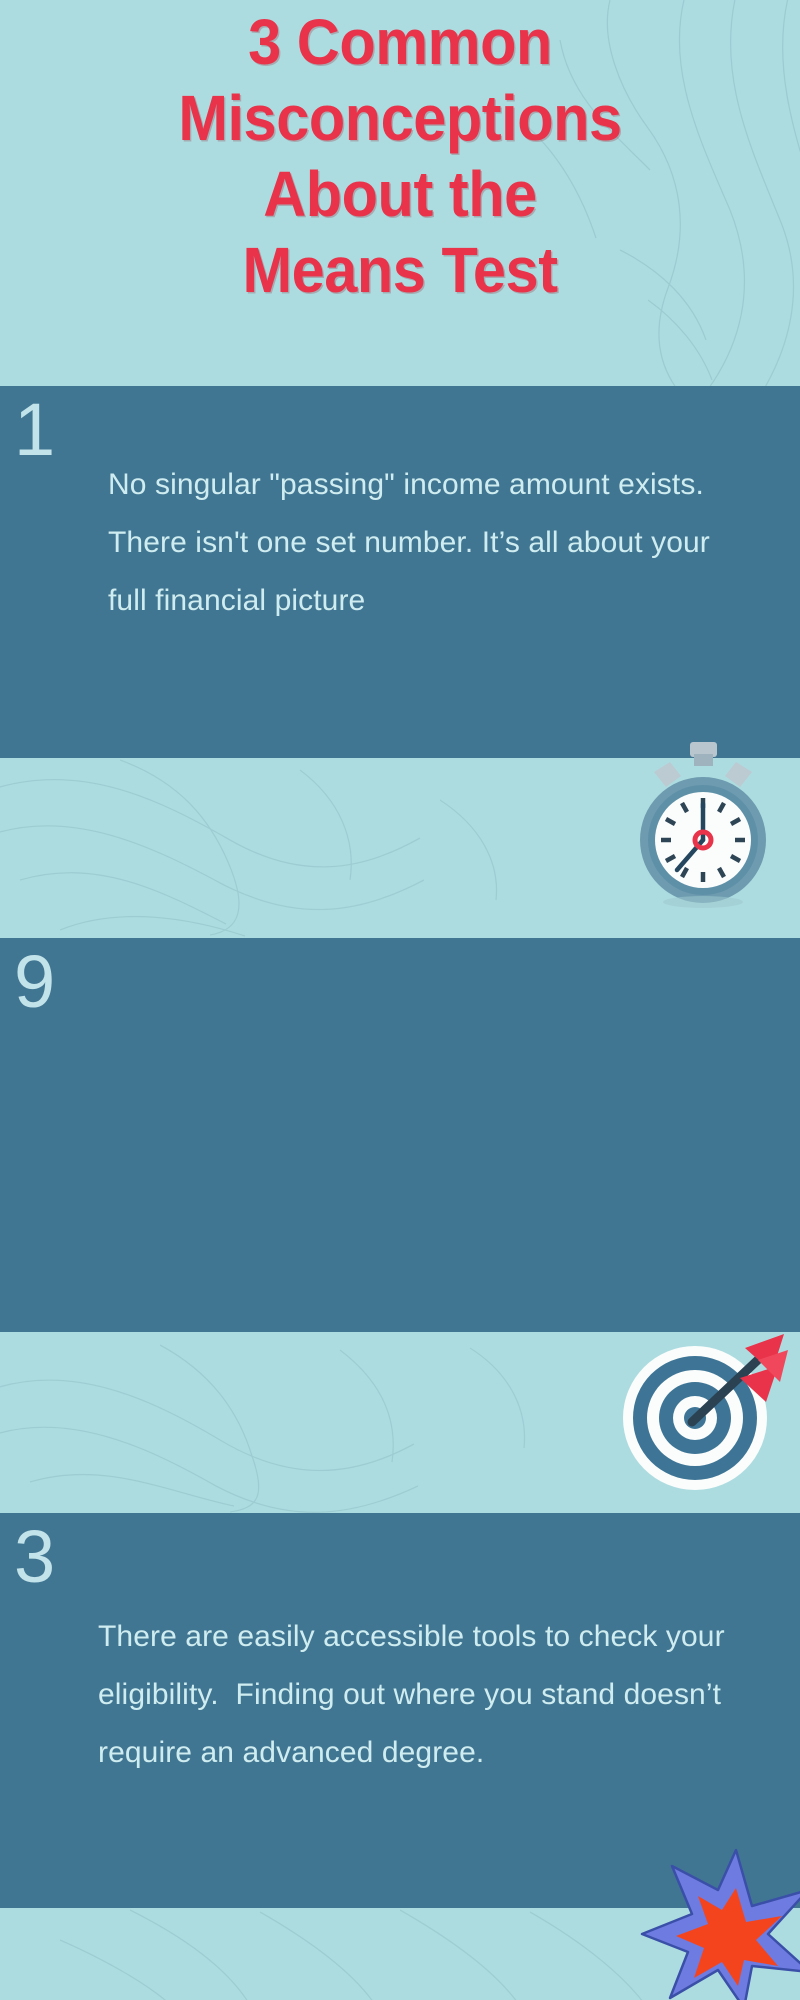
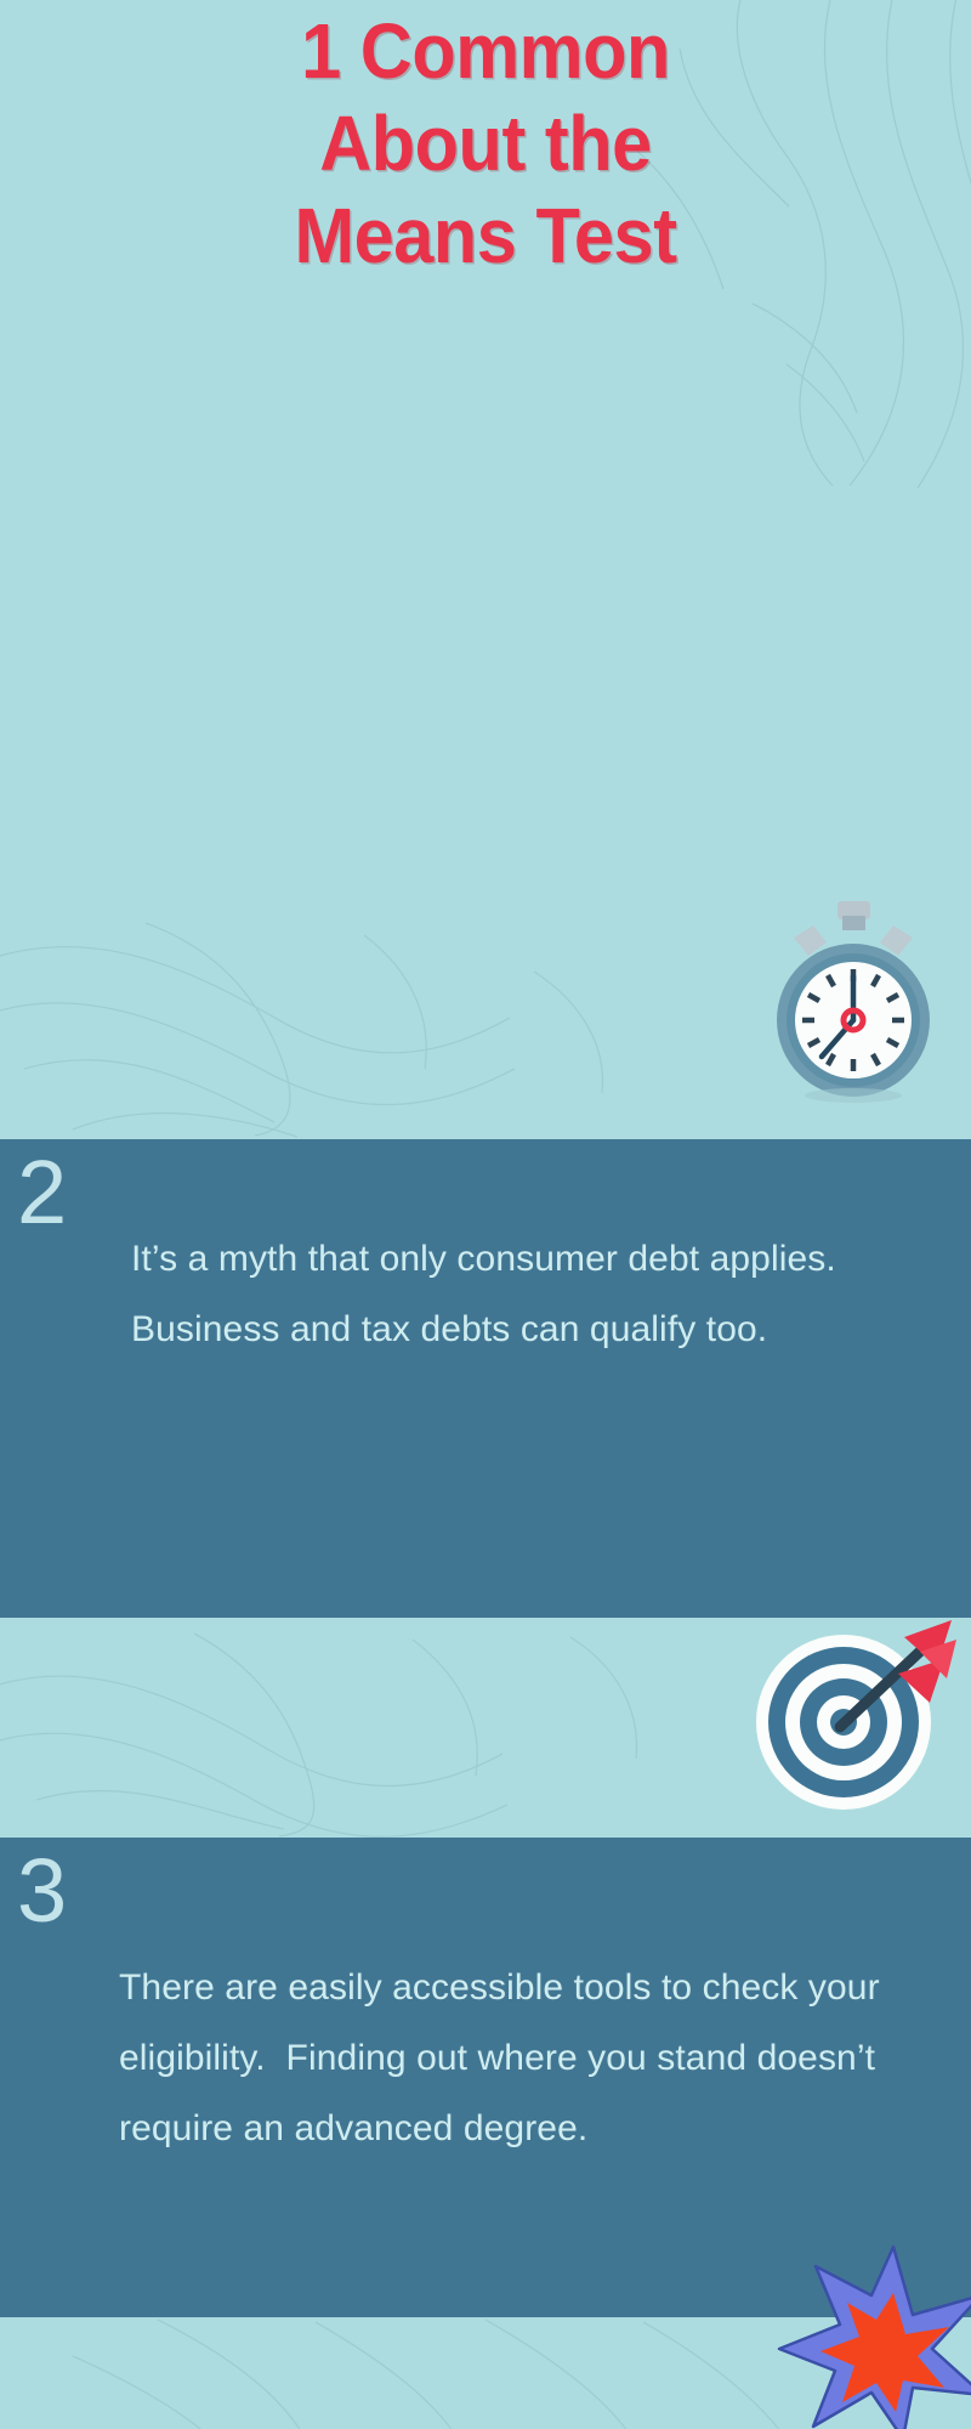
- 3 Common
+ 1 Common
- Misconceptions
  About the
  Means Test
- 1
- No singular "passing" income amount exists. There isn't one set number. It’s all about your full financial picture
- 9
+ 2
+ It’s a myth that only consumer debt applies. Business and tax debts can qualify too.
  3
  There are easily accessible tools to check your eligibility. Finding out where you stand doesn’t require an advanced degree.
